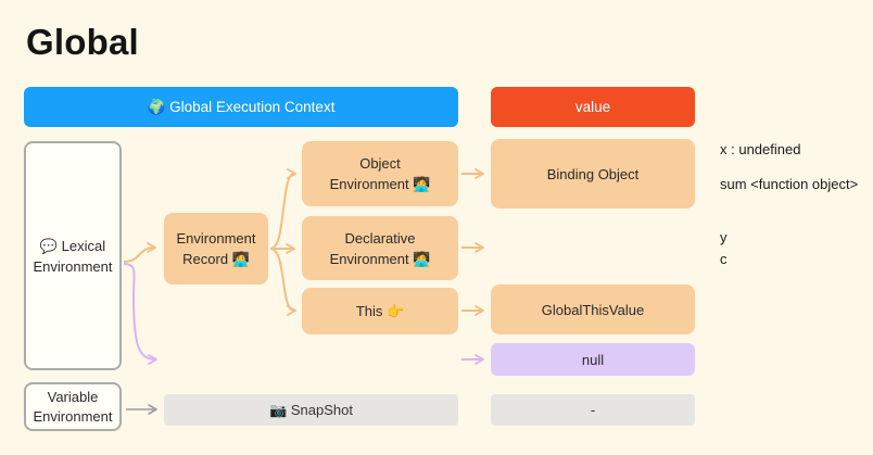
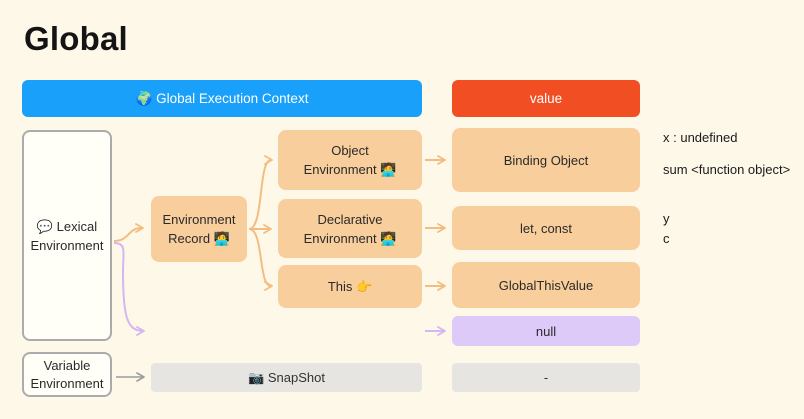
  Global
  🌍 Global Execution Context
  value
  💬 Lexical
  Environment
  Environment
  Record 🧑‍💻
  Object
  Environment 🧑‍💻
  Declarative
  Environment 🧑‍💻
  This 👉
  Binding Object
+ let, const
  GlobalThisValue
  null
  Variable
  Environment
  📷 SnapShot
  -
  x : undefined
  sum <function object>
  y
  c
